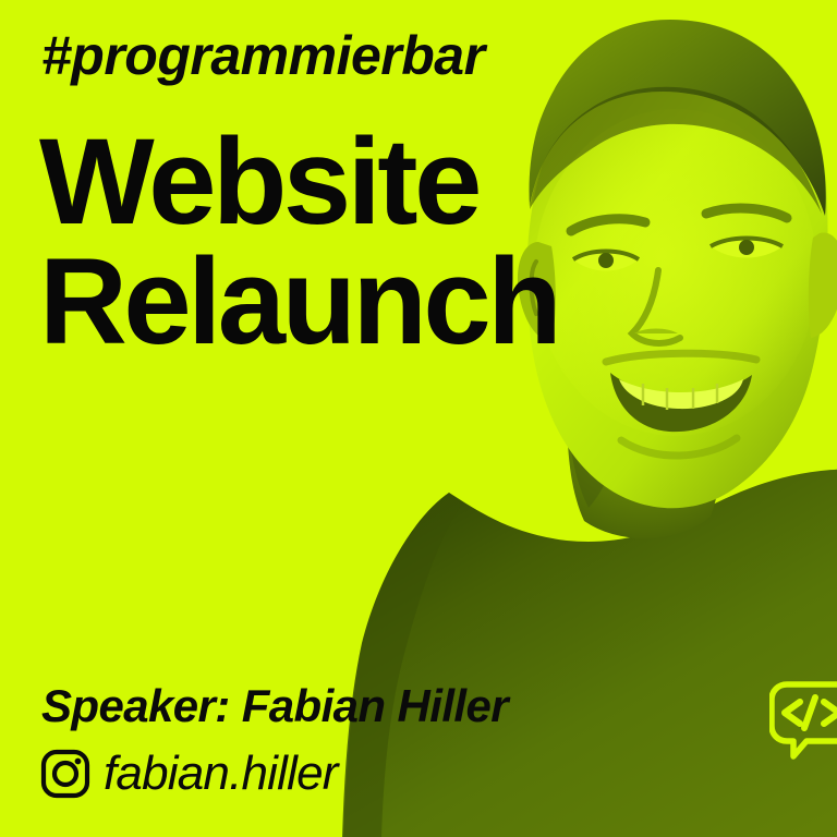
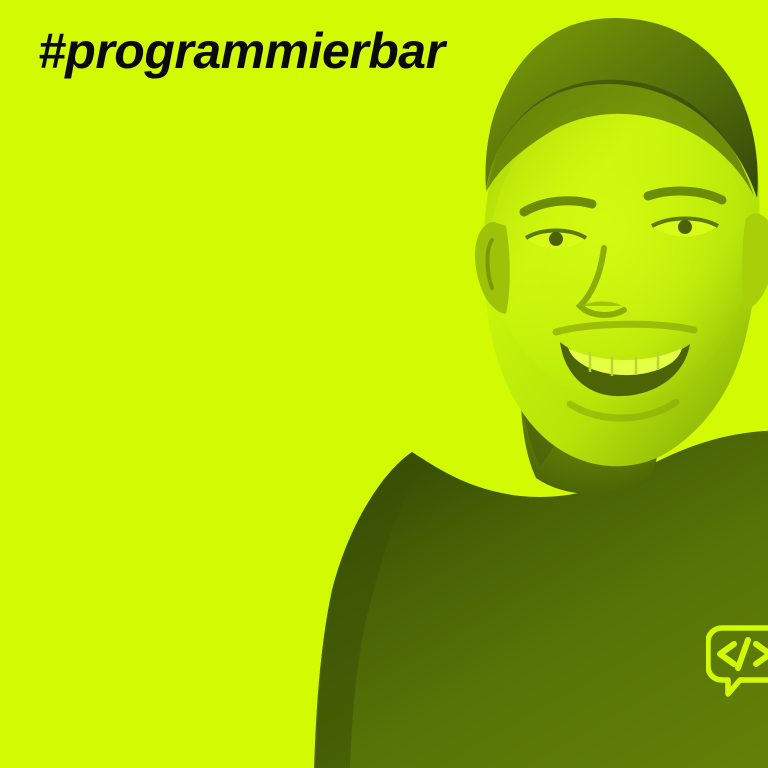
  #programmierbar
- Website
- Relaunch
- Speaker: Fabian Hiller
- fabian.hiller
